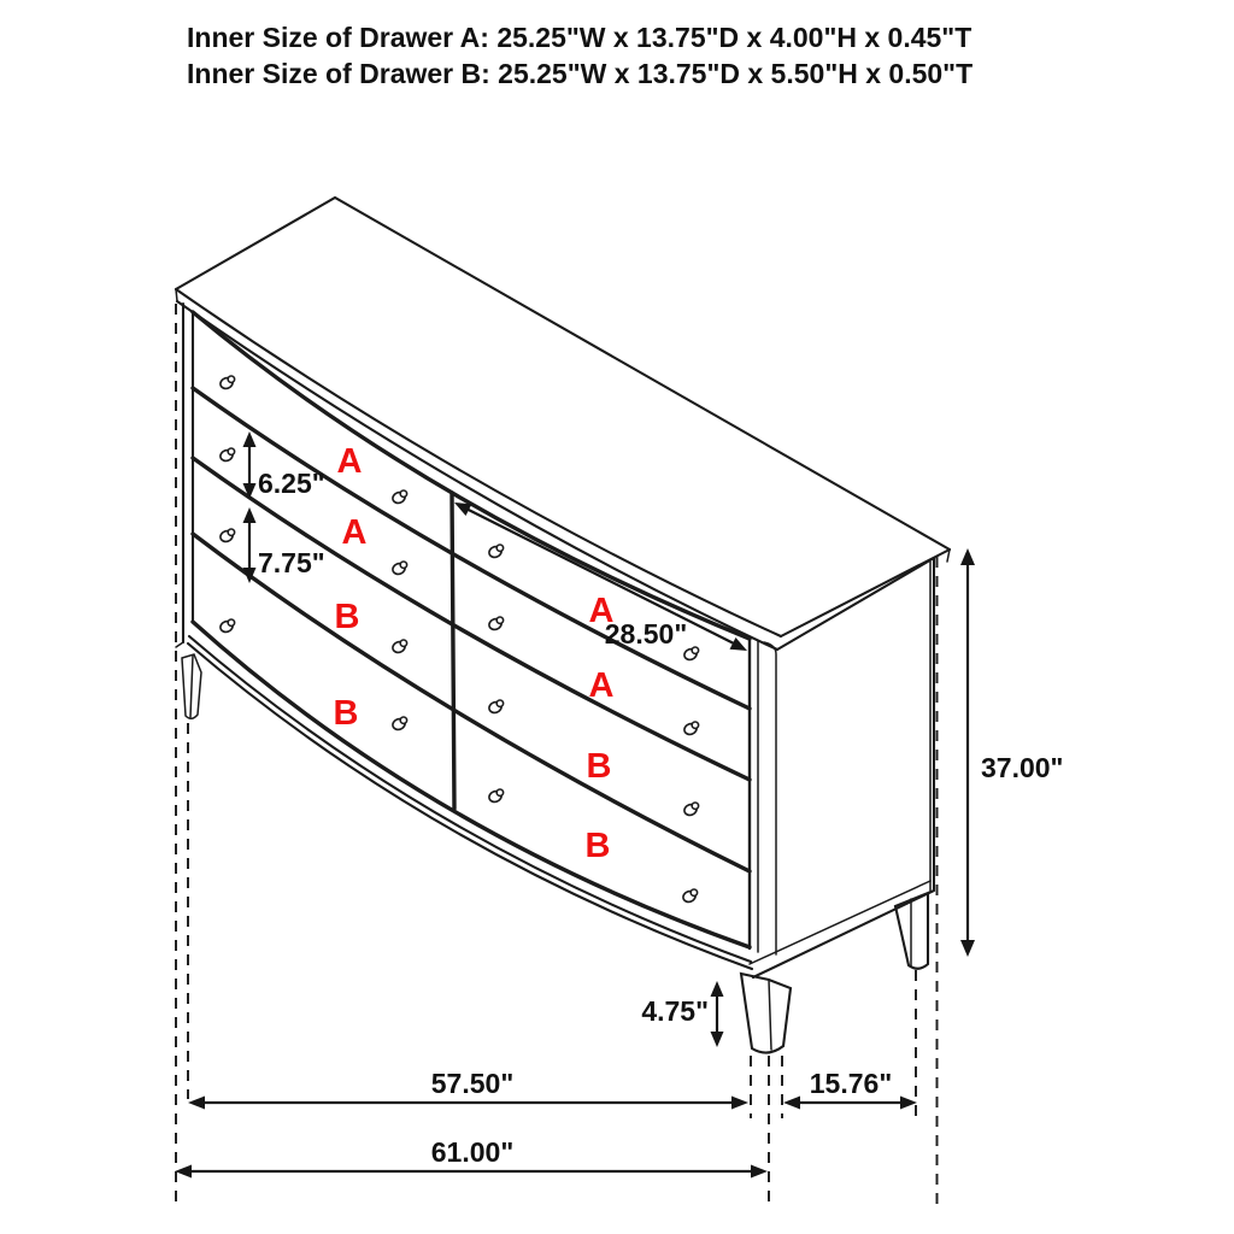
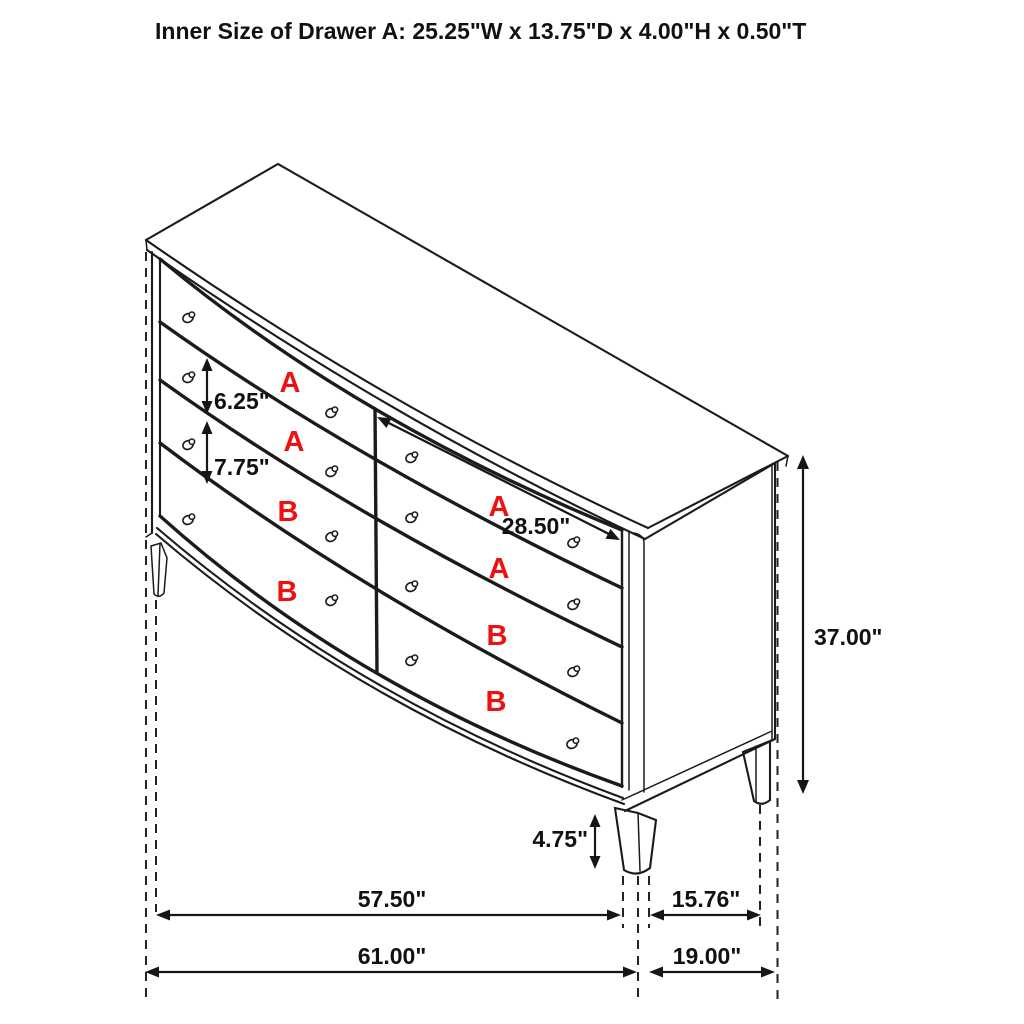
- Inner Size of Drawer A: 25.25"W x 13.75"D x 4.00"H x 0.45"T
+ Inner Size of Drawer A: 25.25"W x 13.75"D x 4.00"H x 0.50"T
- Inner Size of Drawer B: 25.25"W x 13.75"D x 5.50"H x 0.50"T
  A
  A
  B
  B
  A
  A
  B
  B
  6.25"
  7.75"
  28.50"
  37.00"
  4.75"
  57.50"
  15.76"
  61.00"
+ 19.00"
